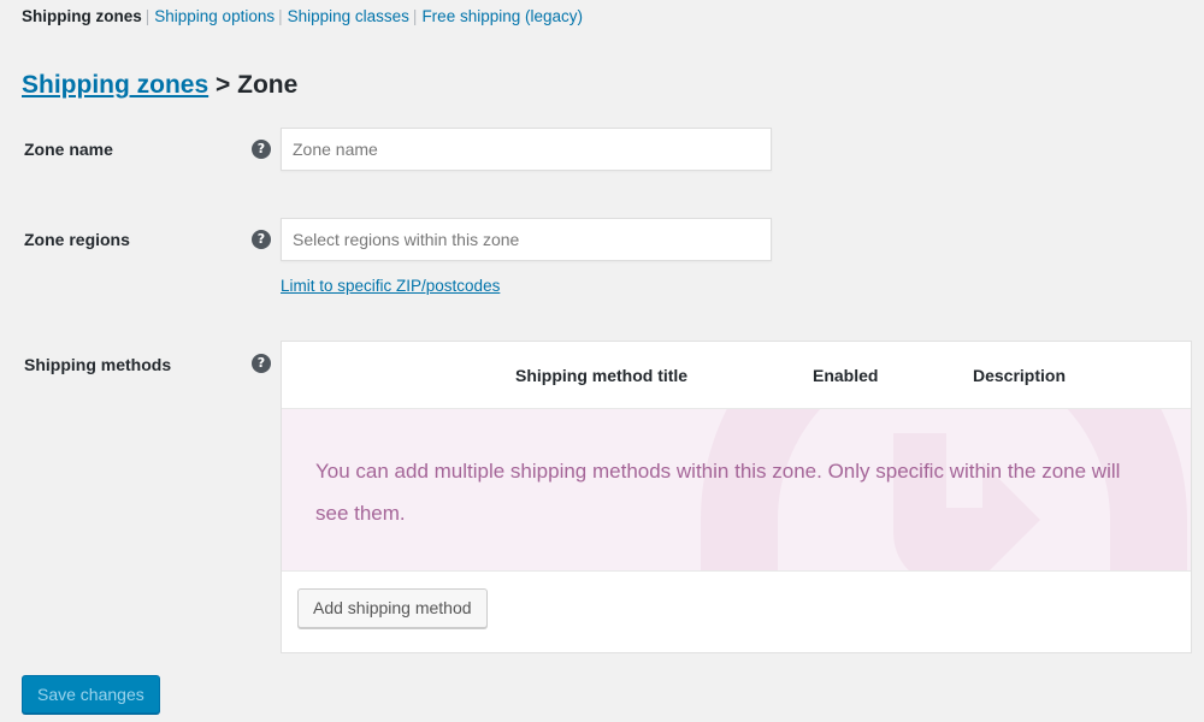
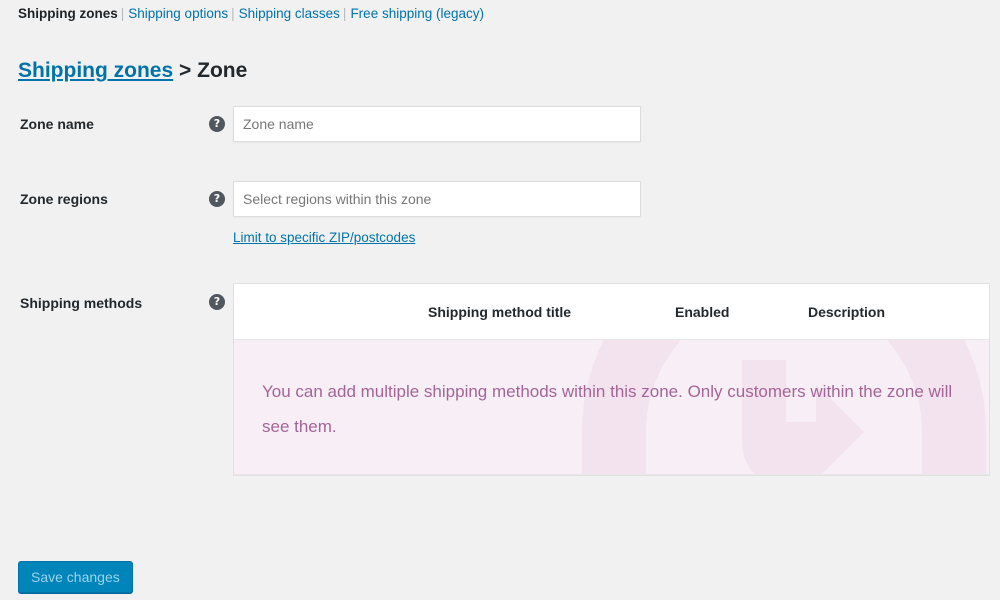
  Shipping zones | Shipping options | Shipping classes | Free shipping (legacy)
  Shipping zones > Zone
  Zone name
  ?
  Zone name
  Zone regions
  ?
  Select regions within this zone
  Limit to specific ZIP/postcodes
  Shipping methods
  ?
  Shipping method title
  Enabled
  Description
- You can add multiple shipping methods within this zone. Only specific within the zone will see them.
+ You can add multiple shipping methods within this zone. Only customers within the zone will see them.
- Add shipping method
  Save changes
